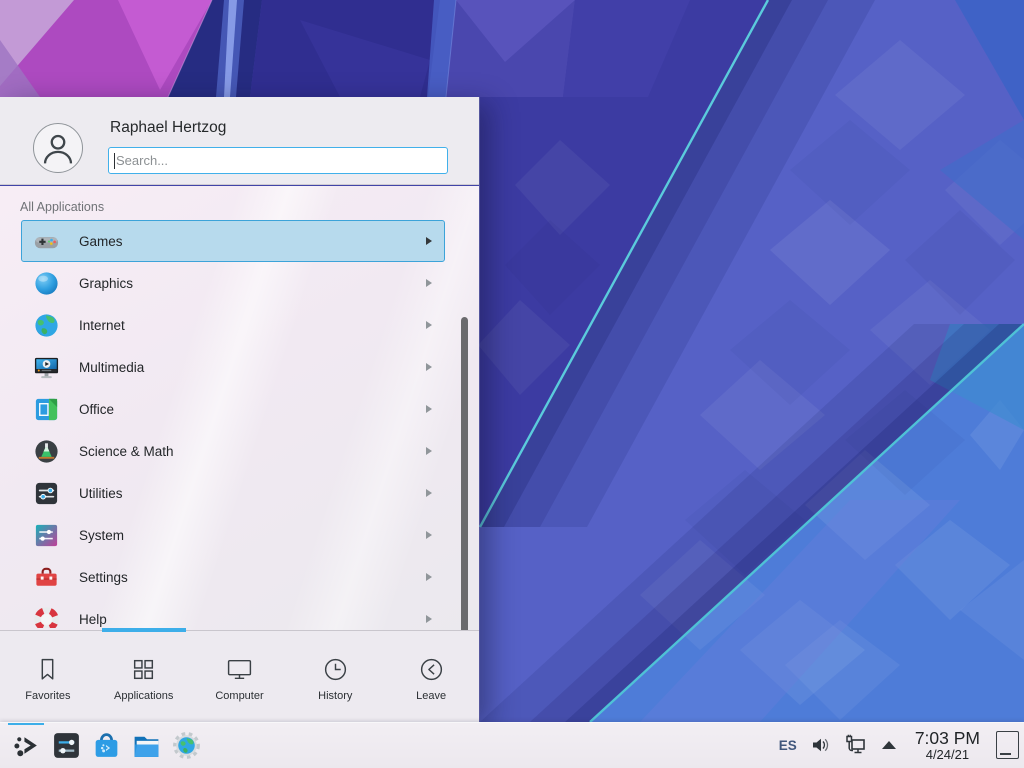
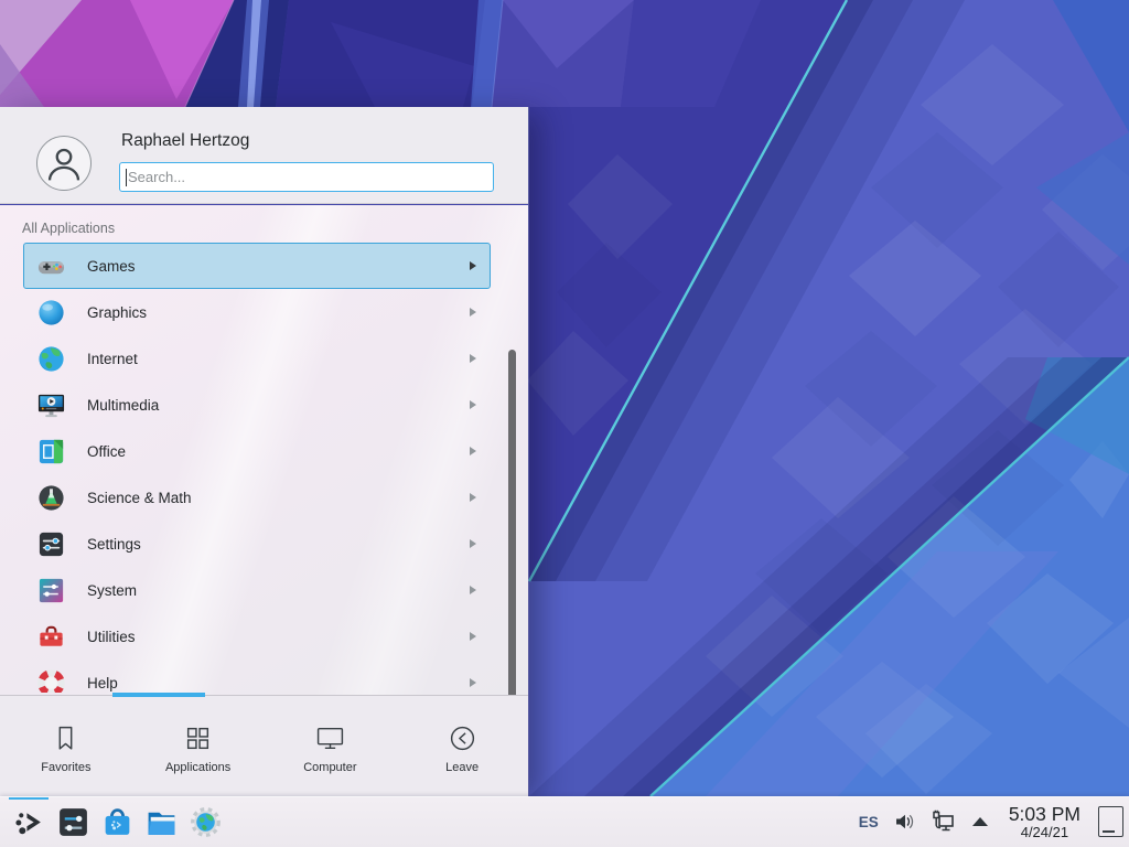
  Raphael Hertzog
  Search...
  All Applications
  Games
  Graphics
  Internet
  Multimedia
  Office
  Science & Math
- Utilities
+ Settings
  System
- Settings
+ Utilities
  Help
  Favorites
  Applications
  Computer
- History
  Leave
  ES
- 7:03 PM
+ 5:03 PM
  4/24/21
